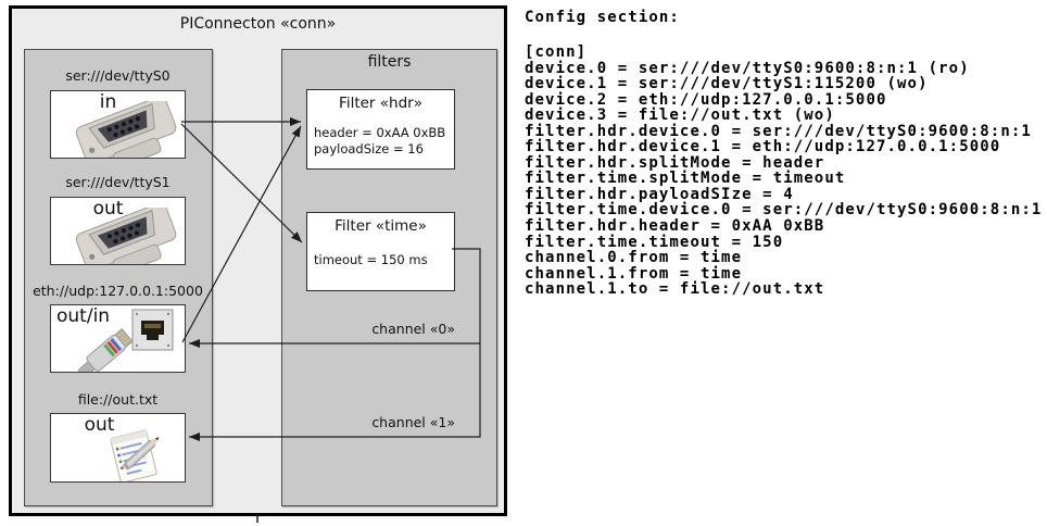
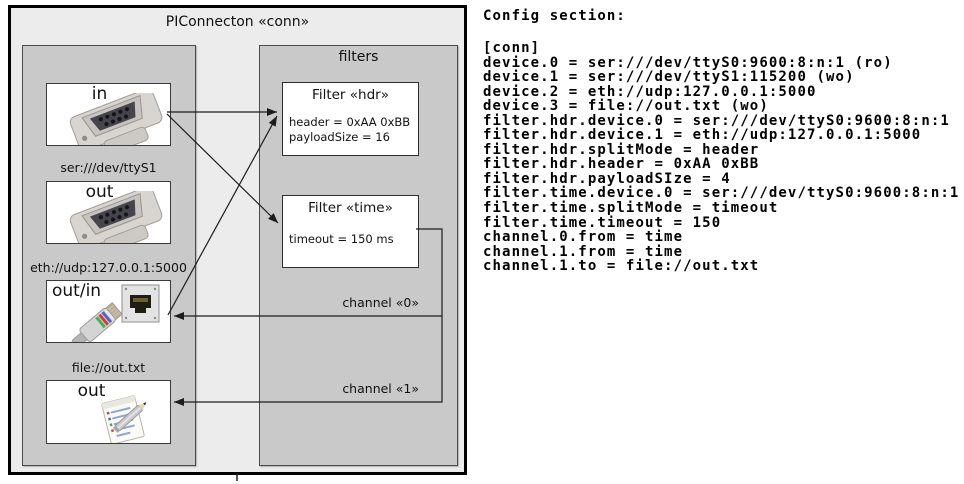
  PIConnecton «conn»
  filters
- ser:///dev/ttyS0
  in
  ser:///dev/ttyS1
  out
  eth://udp:127.0.0.1:5000
  out/in
  file://out.txt
  out
  Filter «hdr»
  header = 0xAA 0xBB
  payloadSize = 16
  Filter «time»
  timeout = 150 ms
  channel «0»
  channel «1»
  Config section:
  [conn]
  device.0 = ser:///dev/ttyS0:9600:8:n:1 (ro)
  device.1 = ser:///dev/ttyS1:115200 (wo)
  device.2 = eth://udp:127.0.0.1:5000
  device.3 = file://out.txt (wo)
  filter.hdr.device.0 = ser:///dev/ttyS0:9600:8:n:1
  filter.hdr.device.1 = eth://udp:127.0.0.1:5000
  filter.hdr.splitMode = header
- filter.time.splitMode = timeout
+ filter.hdr.header = 0xAA 0xBB
  filter.hdr.payloadSIze = 4
  filter.time.device.0 = ser:///dev/ttyS0:9600:8:n:1
- filter.hdr.header = 0xAA 0xBB
+ filter.time.splitMode = timeout
  filter.time.timeout = 150
  channel.0.from = time
  channel.1.from = time
  channel.1.to = file://out.txt
